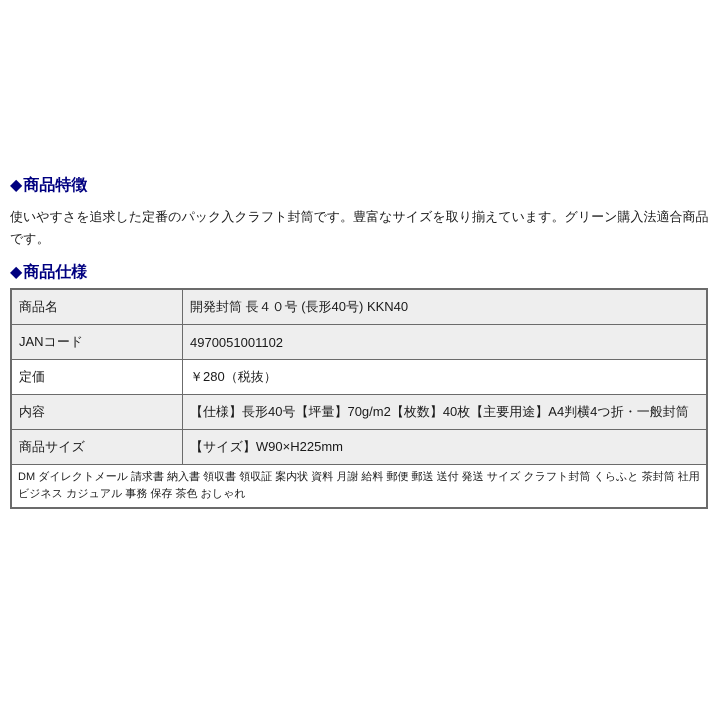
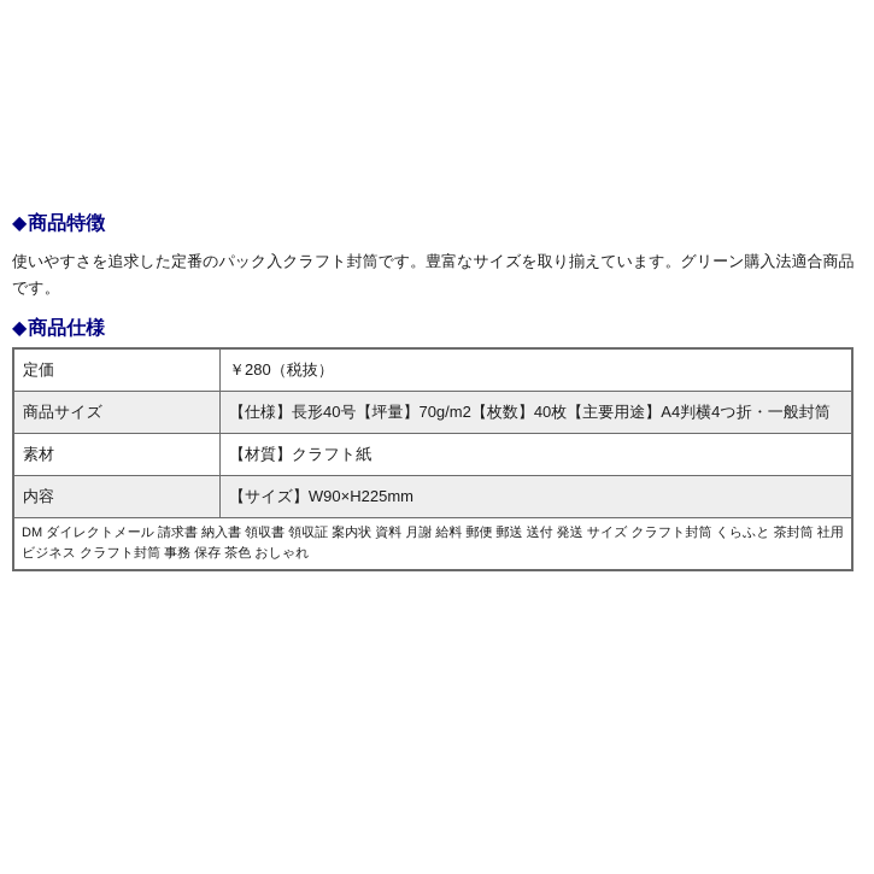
  ◆商品特徴
  使いやすさを追求した定番のパック入クラフト封筒です。豊富なサイズを取り揃えています。グリーン購入法適合商品です。
  ◆商品仕様
- 商品名	開発封筒 長４０号 (長形40号) KKN40
- JANコード	4970051001102
  定価	￥280（税抜）
- 内容	【仕様】長形40号【坪量】70g/m2【枚数】40枚【主要用途】A4判横4つ折・一般封筒
+ 商品サイズ	【仕様】長形40号【坪量】70g/m2【枚数】40枚【主要用途】A4判横4つ折・一般封筒
+ 素材	【材質】クラフト紙
- 商品サイズ	【サイズ】W90×H225mm
+ 内容	【サイズ】W90×H225mm
- DM ダイレクトメール 請求書 納入書 領収書 領収証 案内状 資料 月謝 給料 郵便 郵送 送付 発送 サイズ クラフト封筒 くらふと 茶封筒 社用 ビジネス カジュアル 事務 保存 茶色 おしゃれ
+ DM ダイレクトメール 請求書 納入書 領収書 領収証 案内状 資料 月謝 給料 郵便 郵送 送付 発送 サイズ クラフト封筒 くらふと 茶封筒 社用 ビジネス クラフト封筒 事務 保存 茶色 おしゃれ
